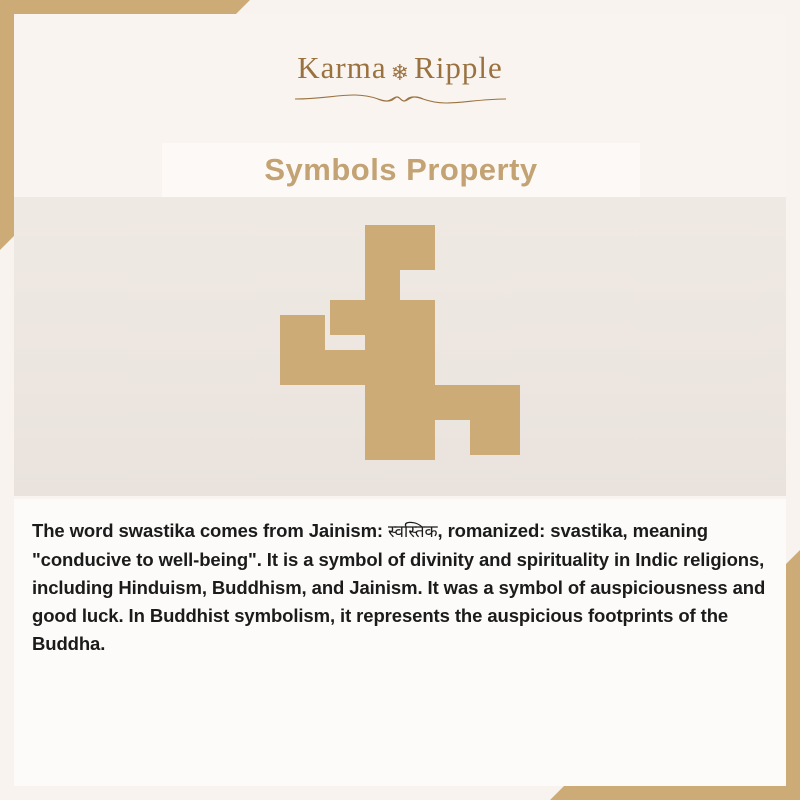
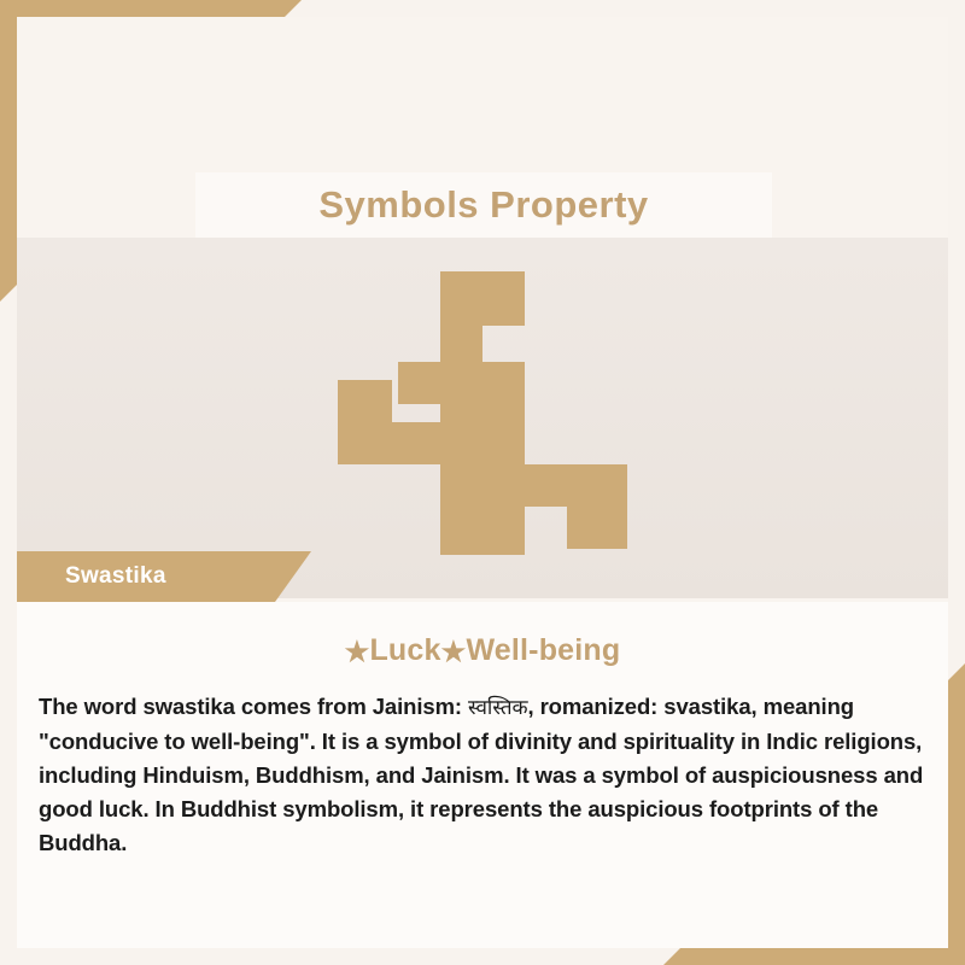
- Karma ❄ Ripple
  Symbols Property
+ Swastika
+ ★Luck★Well-being
  The word swastika comes from Jainism: स्वस्तिक, romanized: svastika, meaning "conducive to well-being". It is a symbol of divinity and spirituality in Indic religions, including Hinduism, Buddhism, and Jainism. It was a symbol of auspiciousness and good luck. In Buddhist symbolism, it represents the auspicious footprints of the Buddha.
